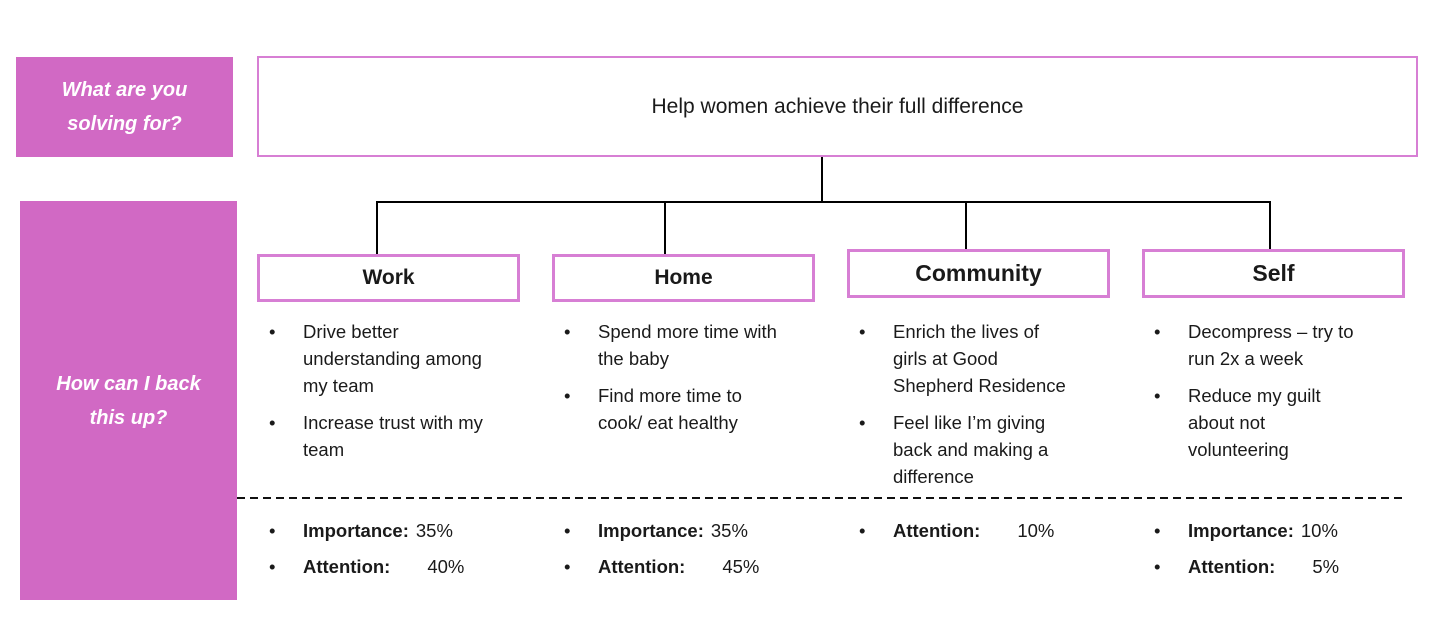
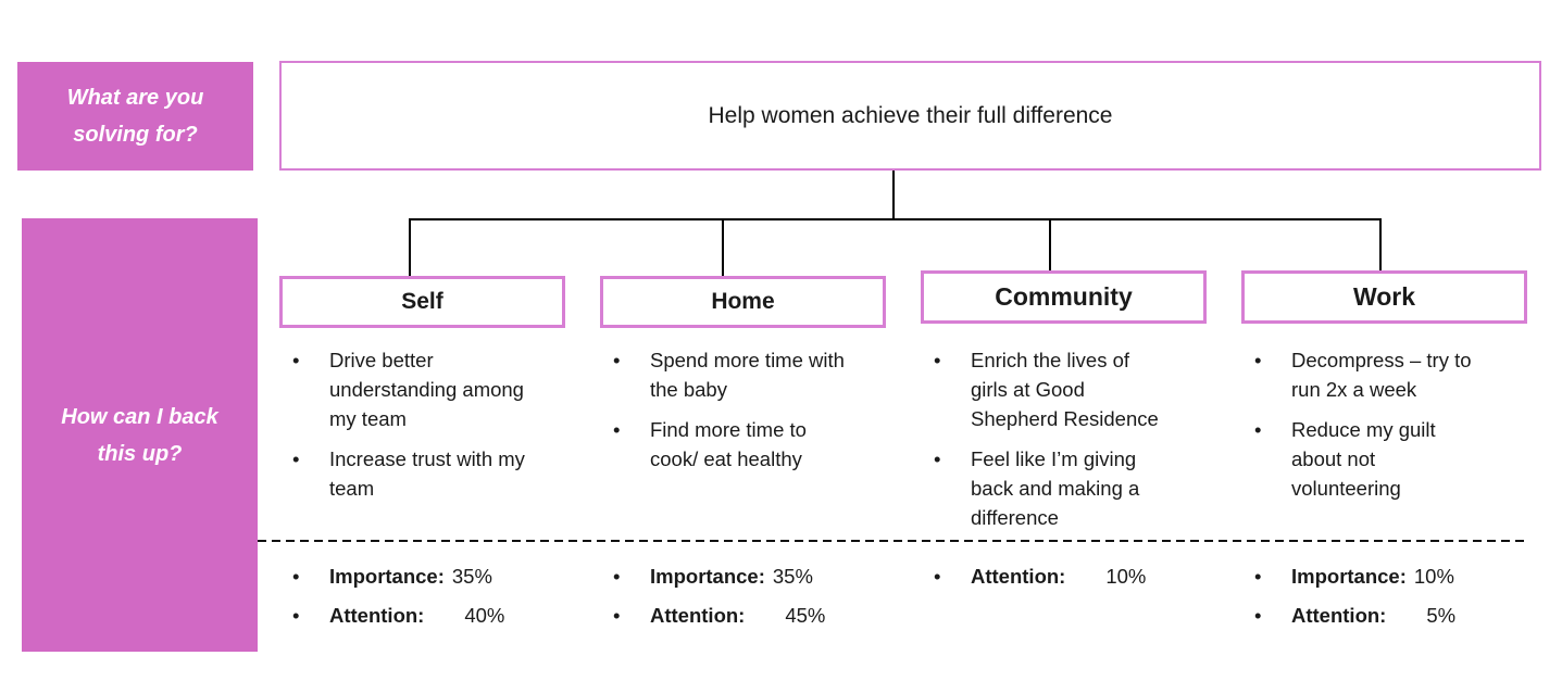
  What are you solving for?
  How can I back this up?
  Help women achieve their full difference
- Work
+ Self
  Drive better understanding among my team
  Increase trust with my team
  Importance: 35%
  Attention: 40%
  Home
  Spend more time with the baby
  Find more time to cook/ eat healthy
  Importance: 35%
  Attention: 45%
  Community
  Enrich the lives of girls at Good Shepherd Residence
  Feel like I’m giving back and making a difference
  Attention: 10%
- Self
+ Work
  Decompress – try to run 2x a week
  Reduce my guilt about not volunteering
  Importance: 10%
  Attention: 5%
